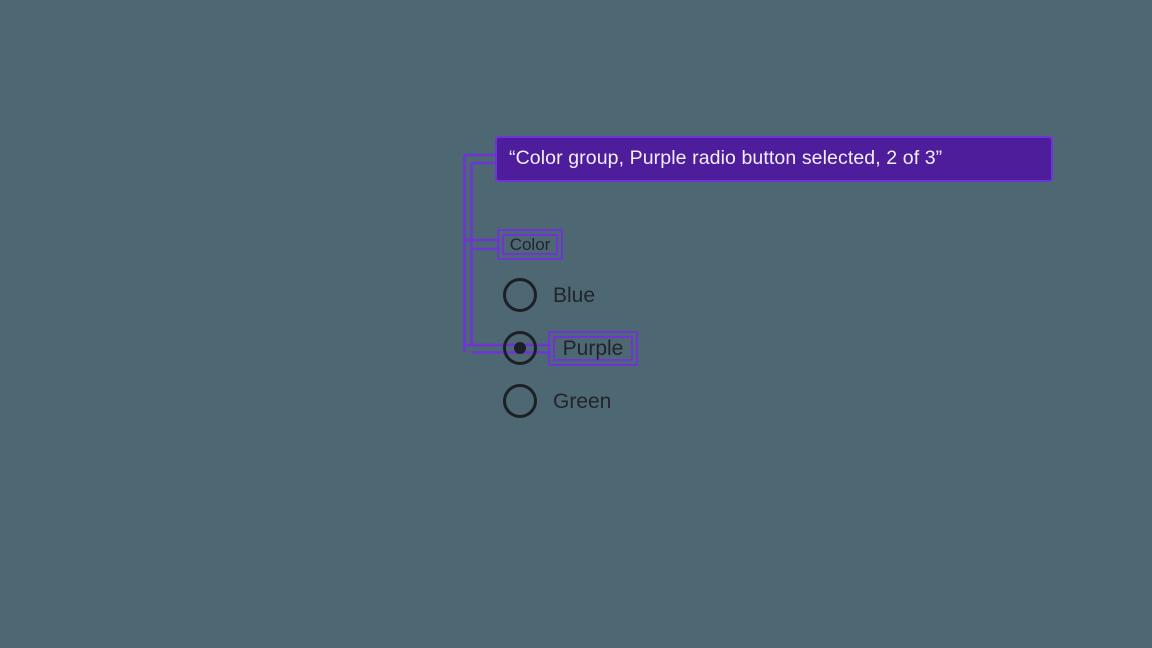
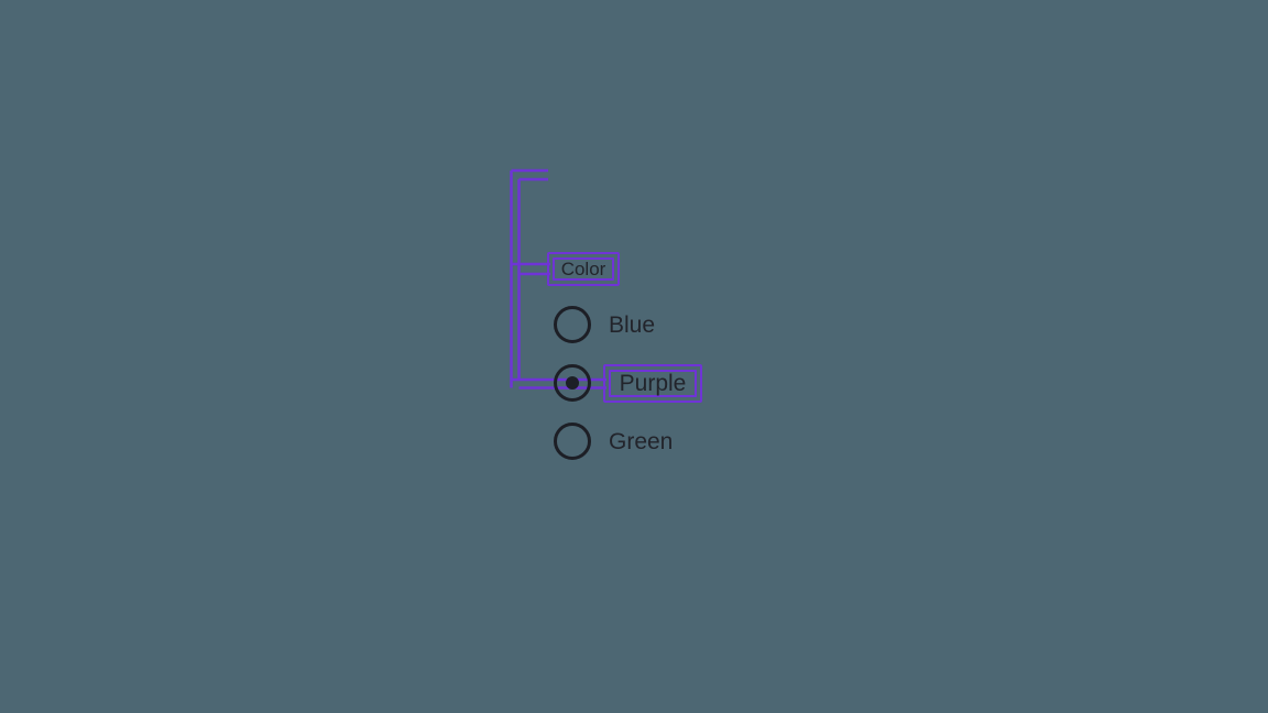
- “Color group, Purple radio button selected, 2 of 3”
  Color
  Blue
  Purple
  Green
